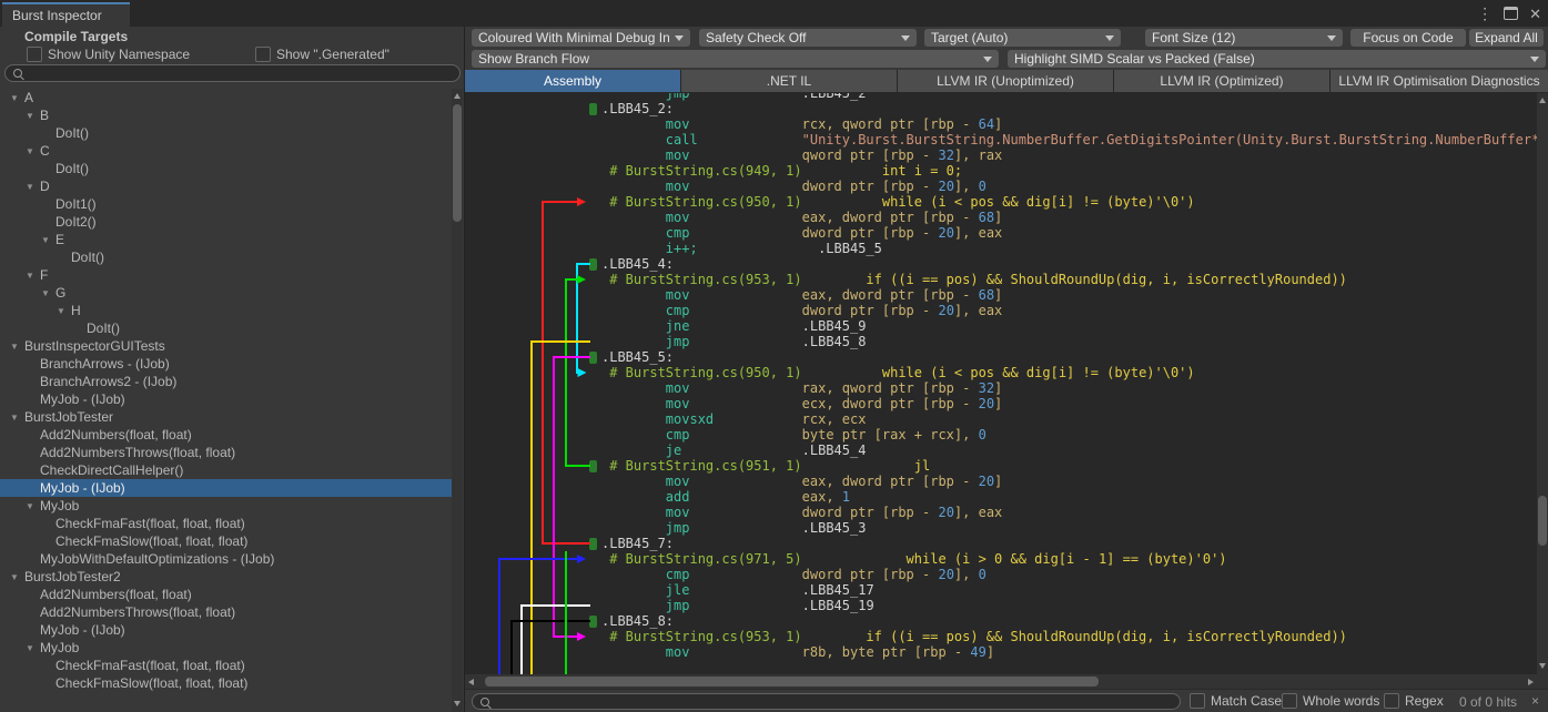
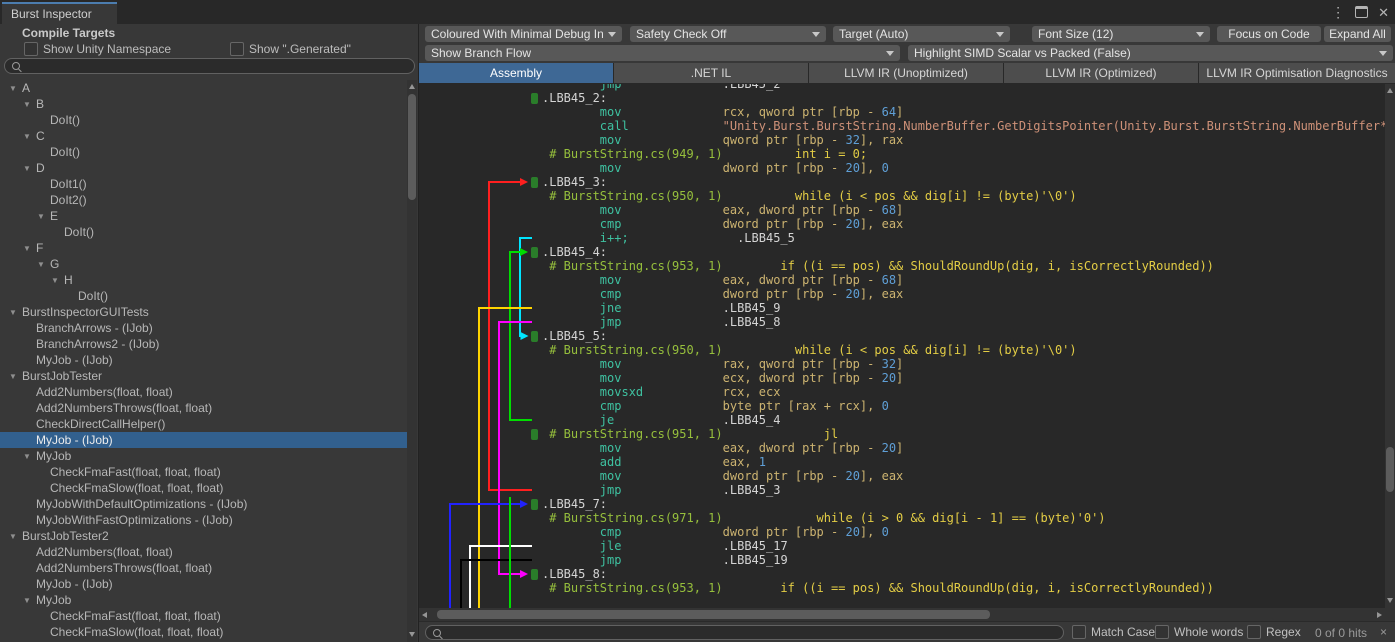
  Burst Inspector
  ⋮
  ✕
  Compile Targets
  Show Unity Namespace
  Show ".Generated"
  ▼
  A
  ▼
  B
  DoIt()
  ▼
  C
  DoIt()
  ▼
  D
  DoIt1()
  DoIt2()
  ▼
  E
  DoIt()
  ▼
  F
  ▼
  G
  ▼
  H
  DoIt()
  ▼
  BurstInspectorGUITests
  BranchArrows - (IJob)
  BranchArrows2 - (IJob)
  MyJob - (IJob)
  ▼
  BurstJobTester
  Add2Numbers(float, float)
  Add2NumbersThrows(float, float)
  CheckDirectCallHelper()
  MyJob - (IJob)
  ▼
  MyJob
  CheckFmaFast(float, float, float)
  CheckFmaSlow(float, float, float)
  MyJobWithDefaultOptimizations - (IJob)
+ MyJobWithFastOptimizations - (IJob)
  ▼
  BurstJobTester2
  Add2Numbers(float, float)
  Add2NumbersThrows(float, float)
  MyJob - (IJob)
  ▼
  MyJob
  CheckFmaFast(float, float, float)
  CheckFmaSlow(float, float, float)
  Coloured With Minimal Debug In
  Safety Check Off
  Target (Auto)
  Font Size (12)
  Focus on Code
  Expand All
  Show Branch Flow
  Highlight SIMD Scalar vs Packed (False)
  Assembly
  .NET IL
  LLVM IR (Unoptimized)
  LLVM IR (Optimized)
  LLVM IR Optimisation Diagnostics
  jmp .LBB45_2
  .LBB45_2:
  mov rcx, qword ptr [rbp - 64]
  call "Unity.Burst.BurstString.NumberBuffer.GetDigitsPointer(Unity.Burst.BurstString.NumberBuffer*
  mov qword ptr [rbp - 32], rax
  # BurstString.cs(949, 1) int i = 0;
  mov dword ptr [rbp - 20], 0
+ .LBB45_3:
  # BurstString.cs(950, 1) while (i < pos && dig[i] != (byte)'\0')
  mov eax, dword ptr [rbp - 68]
  cmp dword ptr [rbp - 20], eax
  i++; .LBB45_5
  .LBB45_4:
  # BurstString.cs(953, 1) if ((i == pos) && ShouldRoundUp(dig, i, isCorrectlyRounded))
  mov eax, dword ptr [rbp - 68]
  cmp dword ptr [rbp - 20], eax
  jne .LBB45_9
  jmp .LBB45_8
  .LBB45_5:
  # BurstString.cs(950, 1) while (i < pos && dig[i] != (byte)'\0')
  mov rax, qword ptr [rbp - 32]
  mov ecx, dword ptr [rbp - 20]
  movsxd rcx, ecx
  cmp byte ptr [rax + rcx], 0
  je .LBB45_4
  # BurstString.cs(951, 1) jl
  mov eax, dword ptr [rbp - 20]
  add eax, 1
  mov dword ptr [rbp - 20], eax
  jmp .LBB45_3
  .LBB45_7:
- # BurstString.cs(971, 5) while (i > 0 && dig[i - 1] == (byte)'0')
+ # BurstString.cs(971, 1) while (i > 0 && dig[i - 1] == (byte)'0')
  cmp dword ptr [rbp - 20], 0
  jle .LBB45_17
  jmp .LBB45_19
  .LBB45_8:
  # BurstString.cs(953, 1) if ((i == pos) && ShouldRoundUp(dig, i, isCorrectlyRounded))
- mov r8b, byte ptr [rbp - 49]
  Match Case
  Whole words
  Regex
  0 of 0 hits
  ×
